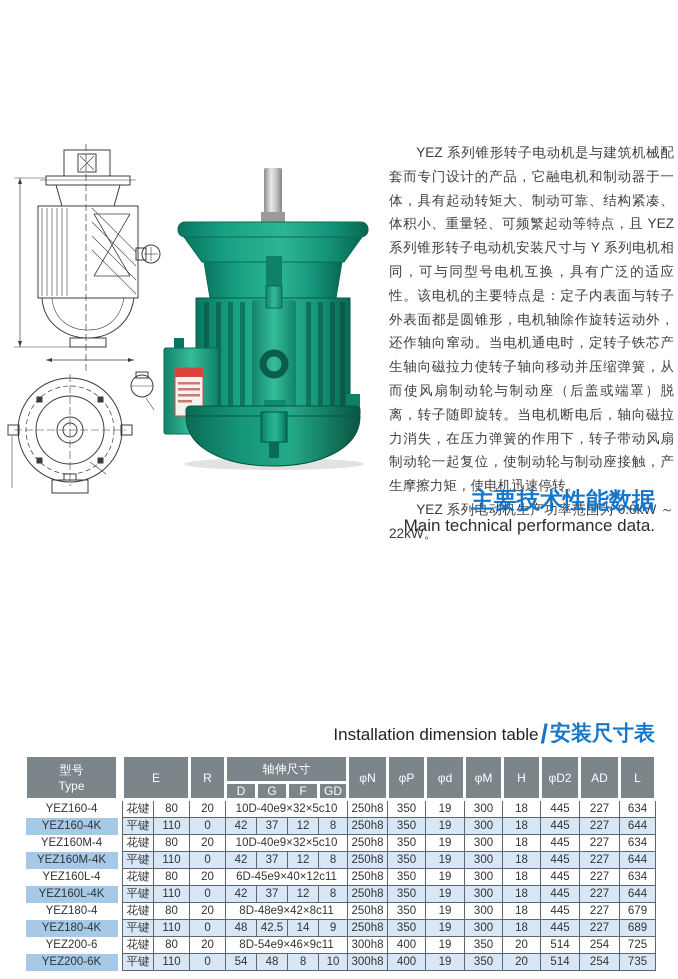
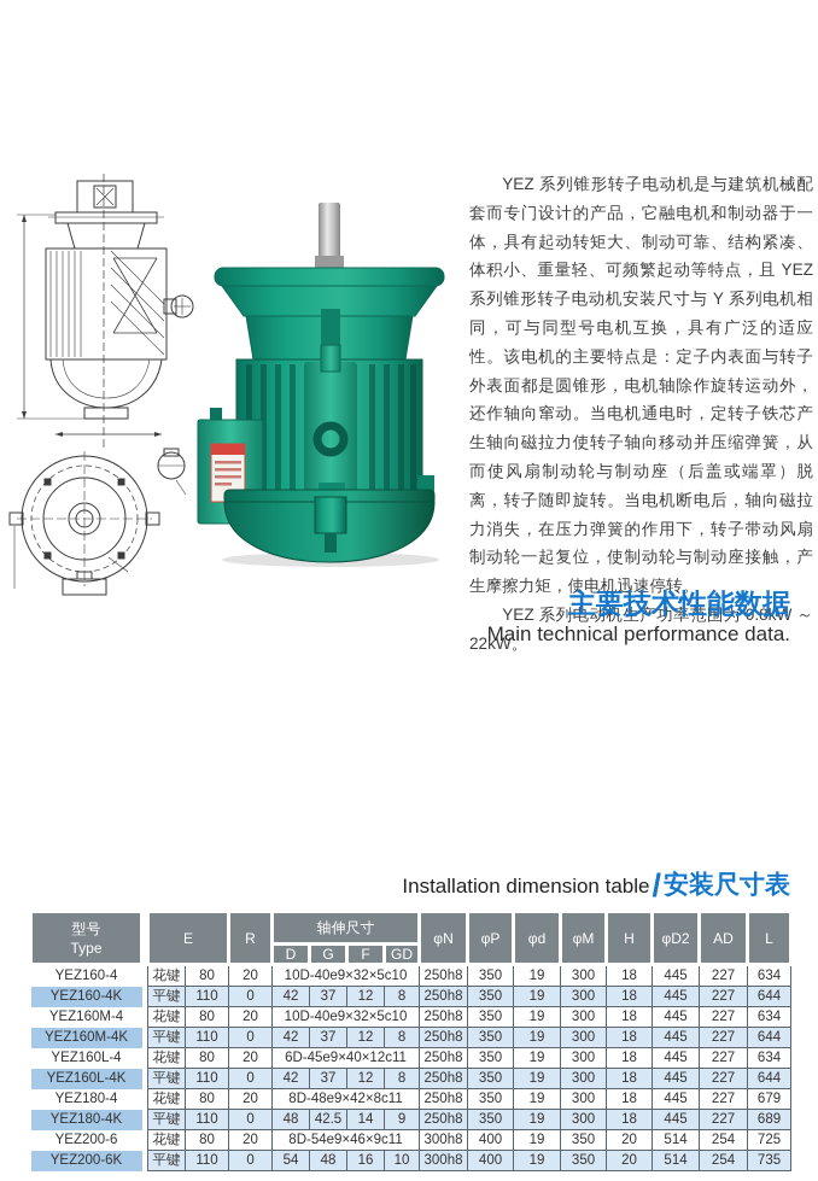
  YEZ 系列锥形转子电动机是与建筑机械配套而专门设计的产品，它融电机和制动器于一体，具有起动转矩大、制动可靠、结构紧凑、体积小、重量轻、可频繁起动等特点，且 YEZ 系列锥形转子电动机安装尺寸与 Y 系列电机相同，可与同型号电机互换，具有广泛的适应性。该电机的主要特点是：定子内表面与转子外表面都是圆锥形，电机轴除作旋转运动外，还作轴向窜动。当电机通电时，定转子铁芯产生轴向磁拉力使转子轴向移动并压缩弹簧，从而使风扇制动轮与制动座（后盖或端罩）脱离，转子随即旋转。当电机断电后，轴向磁拉力消失，在压力弹簧的作用下，转子带动风扇制动轮一起复位，使制动轮与制动座接触，产生摩擦力矩，使电机迅速停转。
  YEZ 系列电动机生产功率范围为 0.8kW ～ 22kW。
  主要技术性能数据
  Main technical performance data.
  Installation dimension table/安装尺寸表
  型号Type		E	R	轴伸尺寸	φN	φP	φd	φM	H	φD2	AD	L
  D	G	F	GD
  YEZ160-4		花键	80	20	10D-40e9×32×5c10	250h8	350	19	300	18	445	227	634
  YEZ160-4K		平键	110	0	42	37	12	8	250h8	350	19	300	18	445	227	644
  YEZ160M-4		花键	80	20	10D-40e9×32×5c10	250h8	350	19	300	18	445	227	634
  YEZ160M-4K		平键	110	0	42	37	12	8	250h8	350	19	300	18	445	227	644
  YEZ160L-4		花键	80	20	6D-45e9×40×12c11	250h8	350	19	300	18	445	227	634
  YEZ160L-4K		平键	110	0	42	37	12	8	250h8	350	19	300	18	445	227	644
  YEZ180-4		花键	80	20	8D-48e9×42×8c11	250h8	350	19	300	18	445	227	679
  YEZ180-4K		平键	110	0	48	42.5	14	9	250h8	350	19	300	18	445	227	689
  YEZ200-6		花键	80	20	8D-54e9×46×9c11	300h8	400	19	350	20	514	254	725
- YEZ200-6K		平键	110	0	54	48	8	10	300h8	400	19	350	20	514	254	735
+ YEZ200-6K		平键	110	0	54	48	16	10	300h8	400	19	350	20	514	254	735
